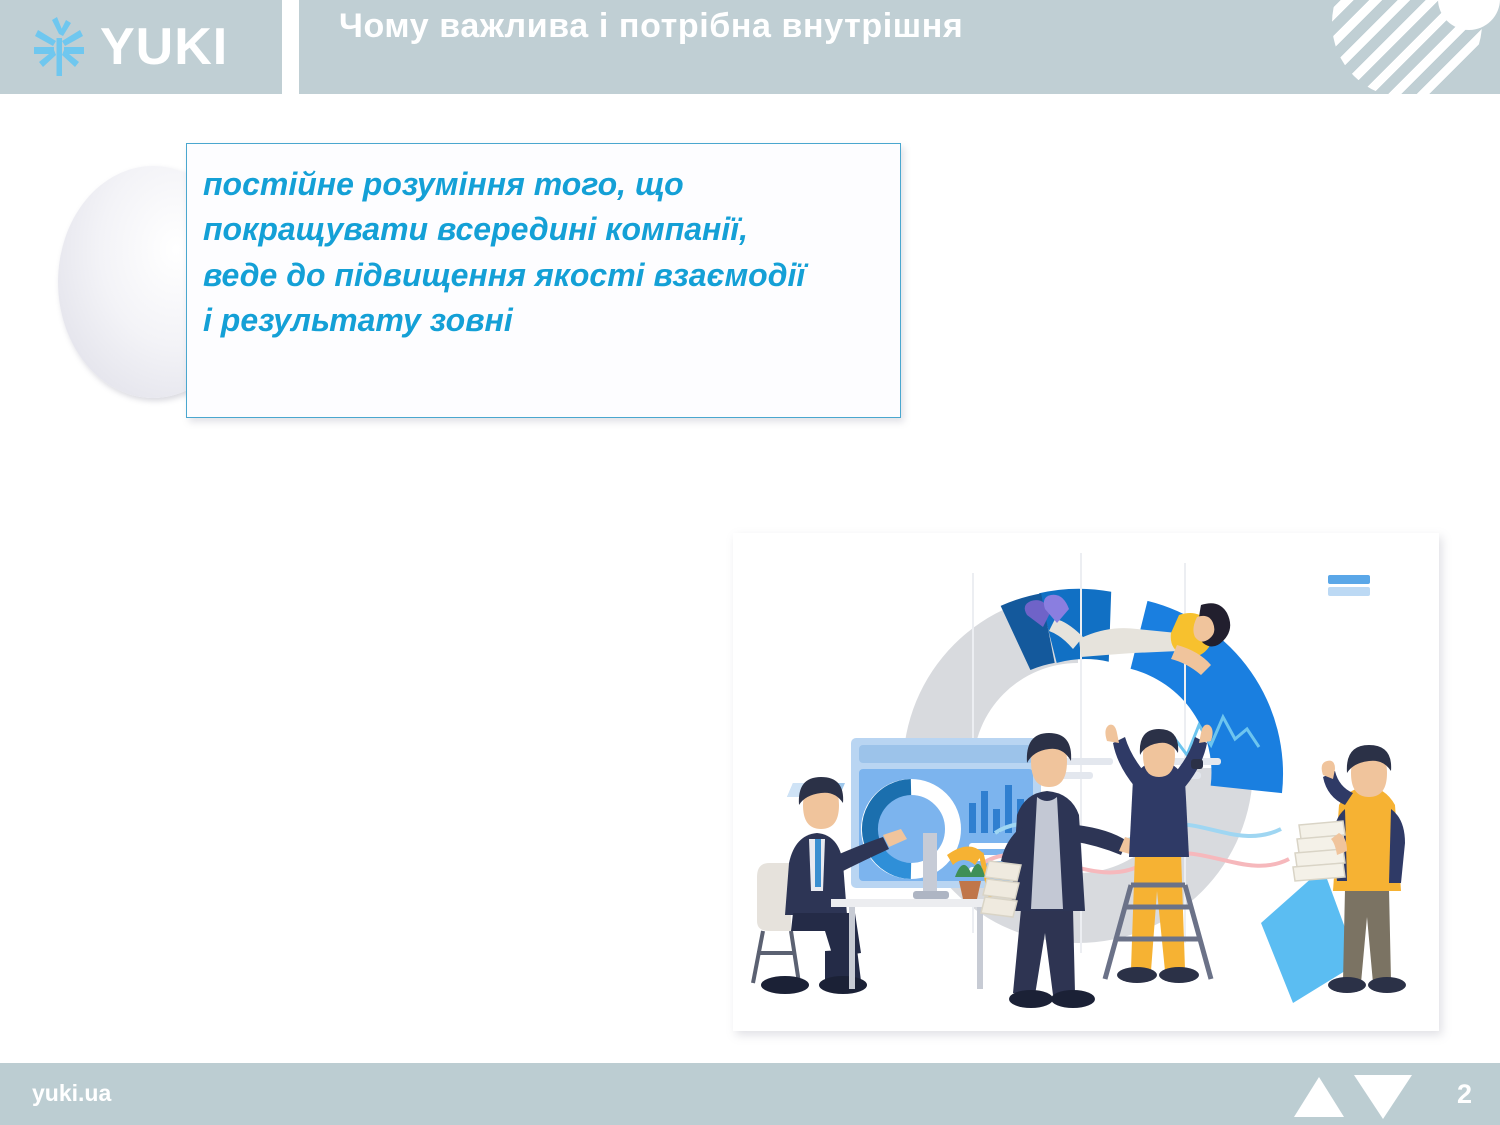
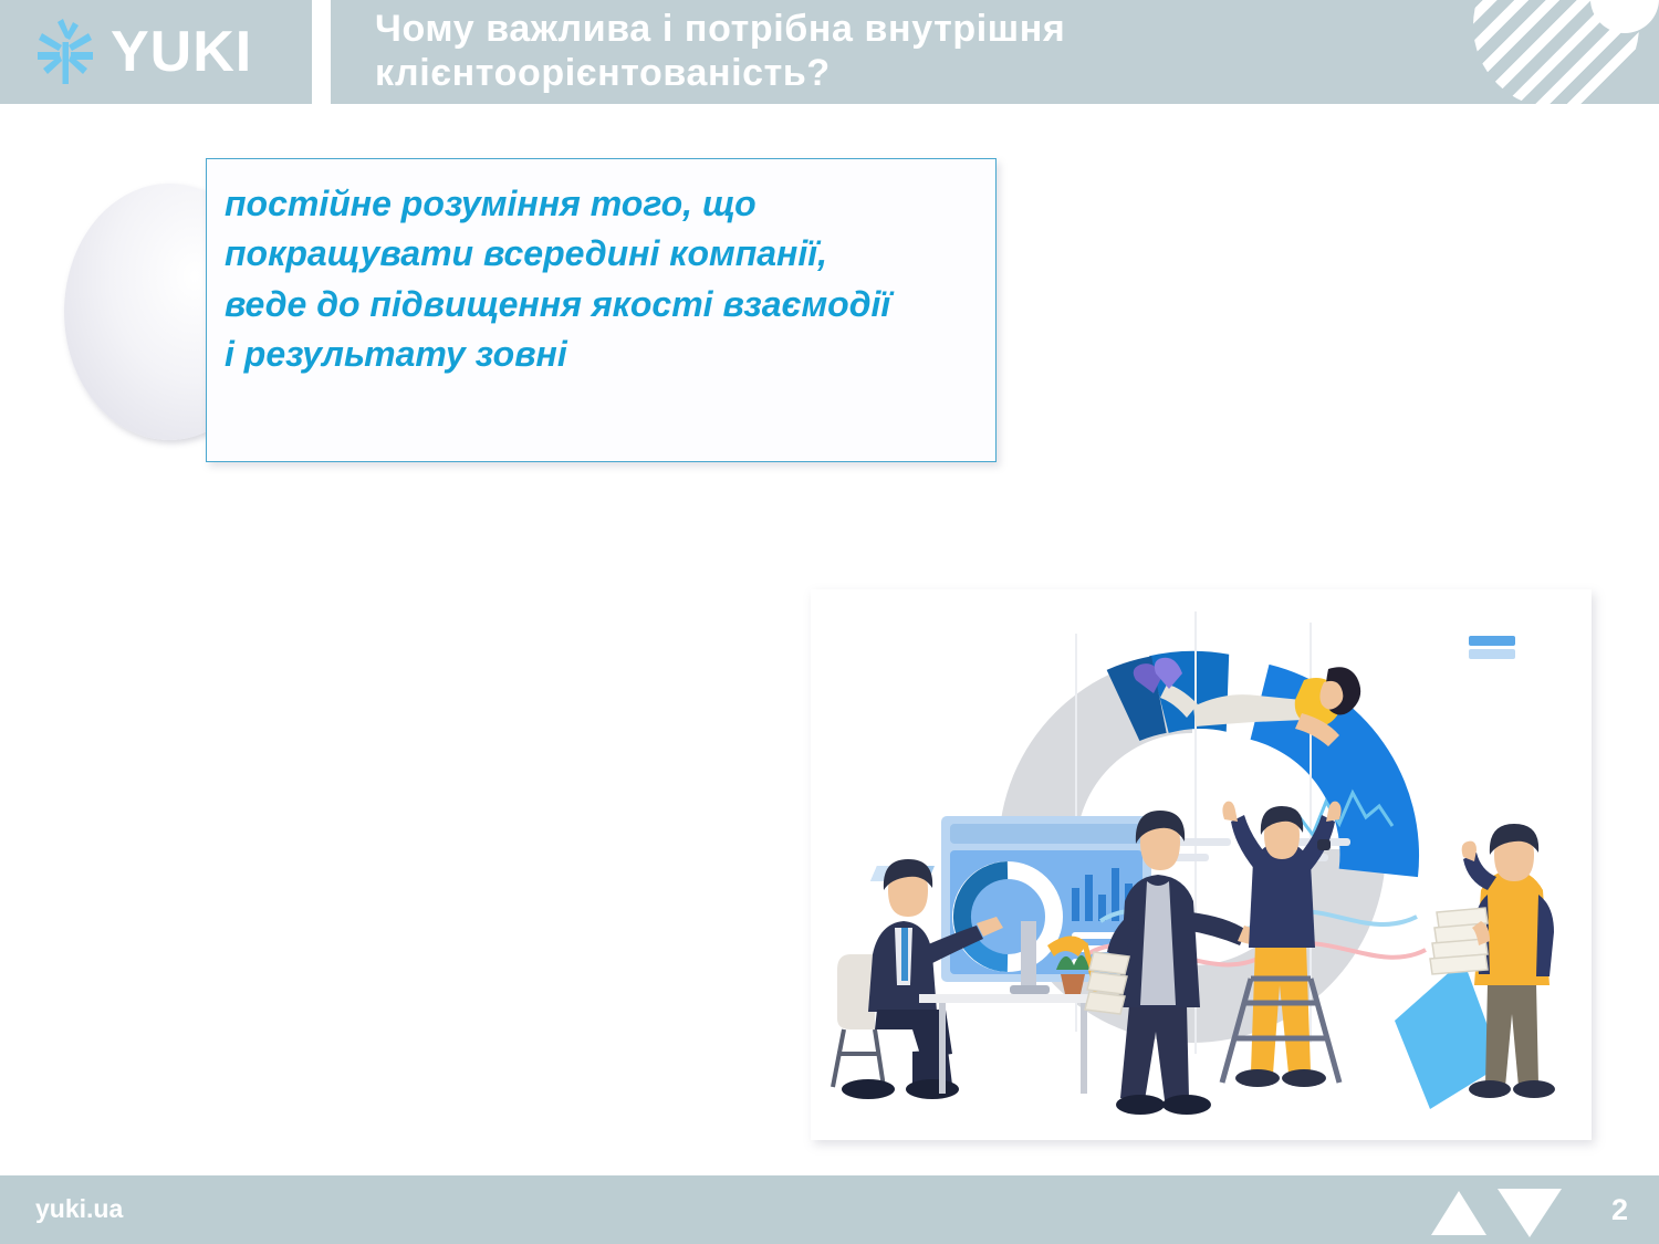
  YUKI
  Чому важлива і потрібна внутрішня
+ клієнтоорієнтованість?
  постійне розуміння того, що
  покращувати всередині компанії,
  веде до підвищення якості взаємодії
  і результату зовні
  yuki.ua
  2
